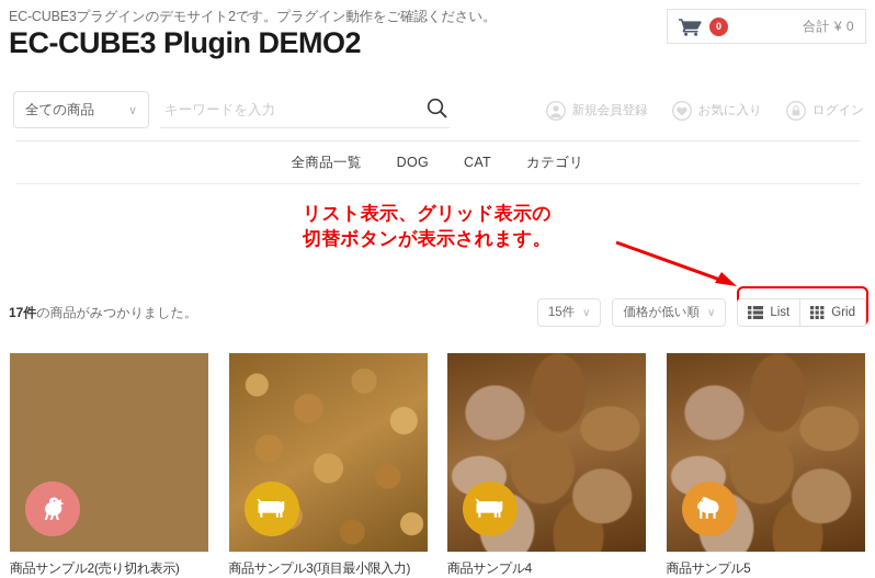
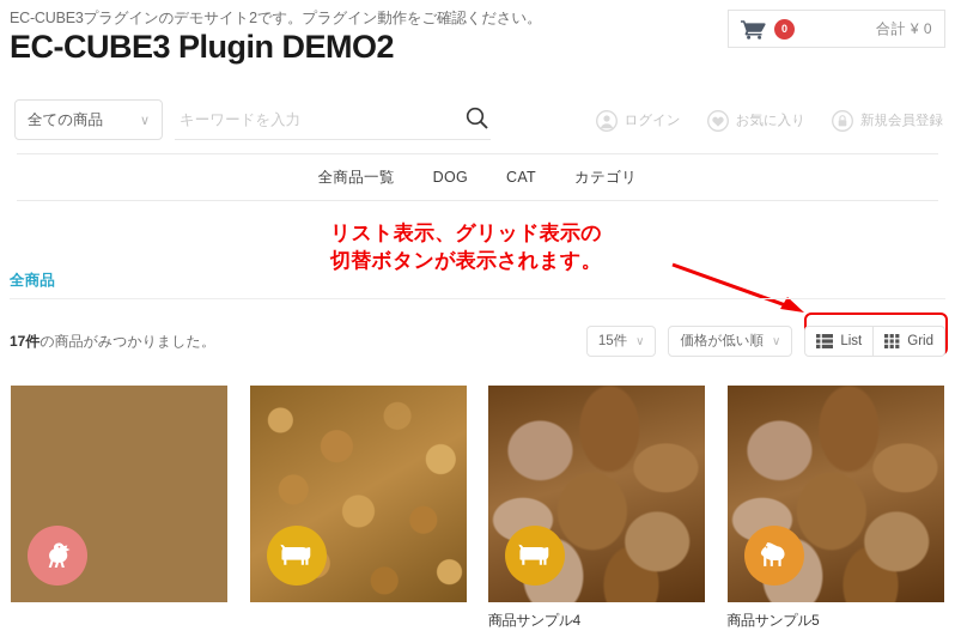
  EC-CUBE3プラグインのデモサイト2です。プラグイン動作をご確認ください。
  EC-CUBE3 Plugin DEMO2
  0
  合計 ¥ 0
  全ての商品
  ∨
  キーワードを入力
- 新規会員登録
+ ログイン
  お気に入り
- ログイン
+ 新規会員登録
  全商品一覧
  DOG
  CAT
  カテゴリ
  リスト表示、グリッド表示の
  切替ボタンが表示されます。
+ 全商品
  17件の商品がみつかりました。
  15件
  ∨
  価格が低い順
  ∨
  List
  Grid
- 商品サンプル2(売り切れ表示)
- 商品サンプル3(項目最小限入力)
  商品サンプル4
  商品サンプル5
